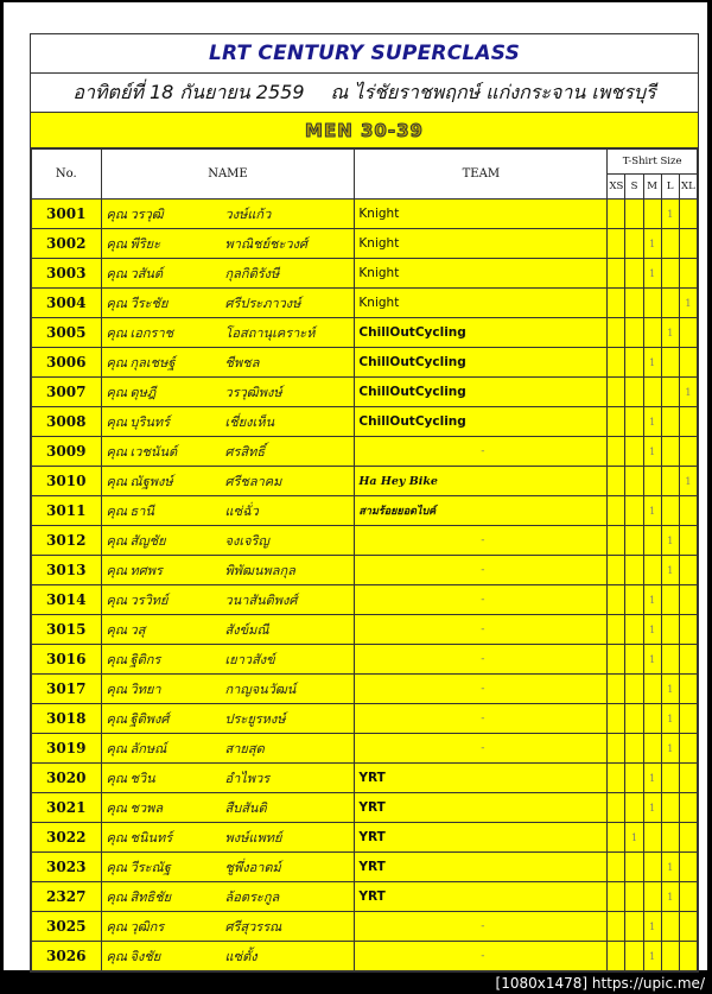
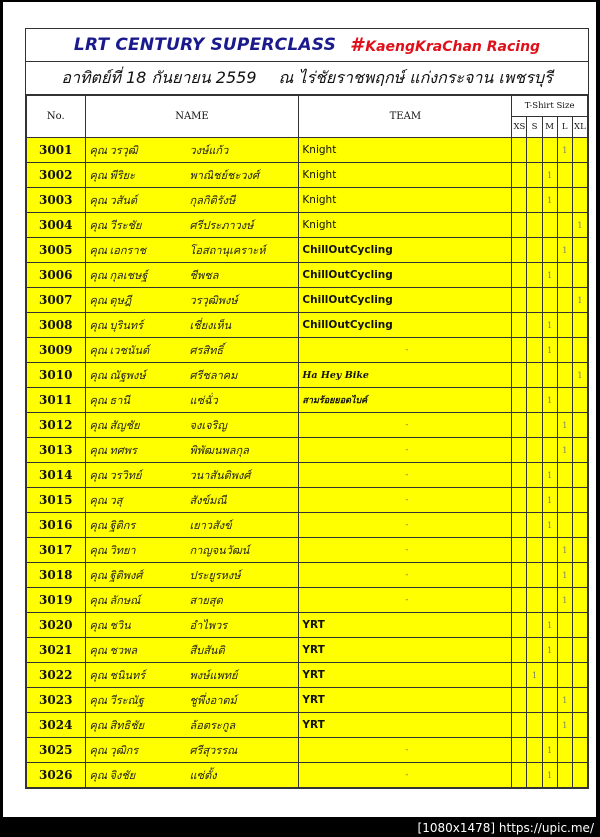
  LRT CENTURY SUPERCLASS
+ # KaengKraChan Racing
  อาทิตย์ที่ 18 กันยายน 2559
  ณ ไร่ชัยราชพฤกษ์ แก่งกระจาน เพชรบุรี
- MEN 30-39
  No.	NAME	TEAM	T-Shirt Size
  XS	S	M	L	XL
  3001	คุณ วรวุฒิ วงษ์แก้ว	Knight				1
  3002	คุณ พีริยะ พาณิชย์ชะวงศ์	Knight			1
  3003	คุณ วสันต์ กุลกิติรังษี	Knight			1
  3004	คุณ วีระชัย ศรีประภาวงษ์	Knight					1
  3005	คุณ เอกราช โอสถานุเคราะห์	ChillOutCycling				1
  3006	คุณ กุลเชษฐ์ ชีพชล	ChillOutCycling			1
  3007	คุณ ดุษฎี วรวุฒิพงษ์	ChillOutCycling					1
  3008	คุณ บุรินทร์ เชี่ยงเห็น	ChillOutCycling			1
  3009	คุณ เวชนันต์ ศรสิทธิ์	-			1
  3010	คุณ ณัฐพงษ์ ศรีชลาคม	Ha Hey Bike					1
  3011	คุณ ธานี แซ่ฉั่ว	สามร้อยยอดไบค์			1
  3012	คุณ สัญชัย จงเจริญ	-				1
  3013	คุณ ทศพร พิพัฒนพลกุล	-				1
  3014	คุณ วรวิทย์ วนาสันติพงศ์	-			1
  3015	คุณ วสุ สังข์มณี	-			1
  3016	คุณ ฐิติกร เยาวสังข์	-			1
  3017	คุณ วิทยา กาญจนวัฒน์	-				1
  3018	คุณ ฐิติพงศ์ ประยูรหงษ์	-				1
  3019	คุณ ลักษณ์ สายสุด	-				1
  3020	คุณ ชวิน อำไพวร	YRT			1
  3021	คุณ ชวพล สืบสันติ	YRT			1
  3022	คุณ ชนินทร์ พงษ์แพทย์	YRT		1
  3023	คุณ วีระณัฐ ชูพึ่งอาตม์	YRT				1
- 2327	คุณ สิทธิชัย ล้อตระกูล	YRT				1
+ 3024	คุณ สิทธิชัย ล้อตระกูล	YRT				1
  3025	คุณ วุฒิกร ศรีสุวรรณ	-			1
  3026	คุณ จิงชัย แซ่ตั้ง	-			1
  [1080x1478] https://upic.me/
